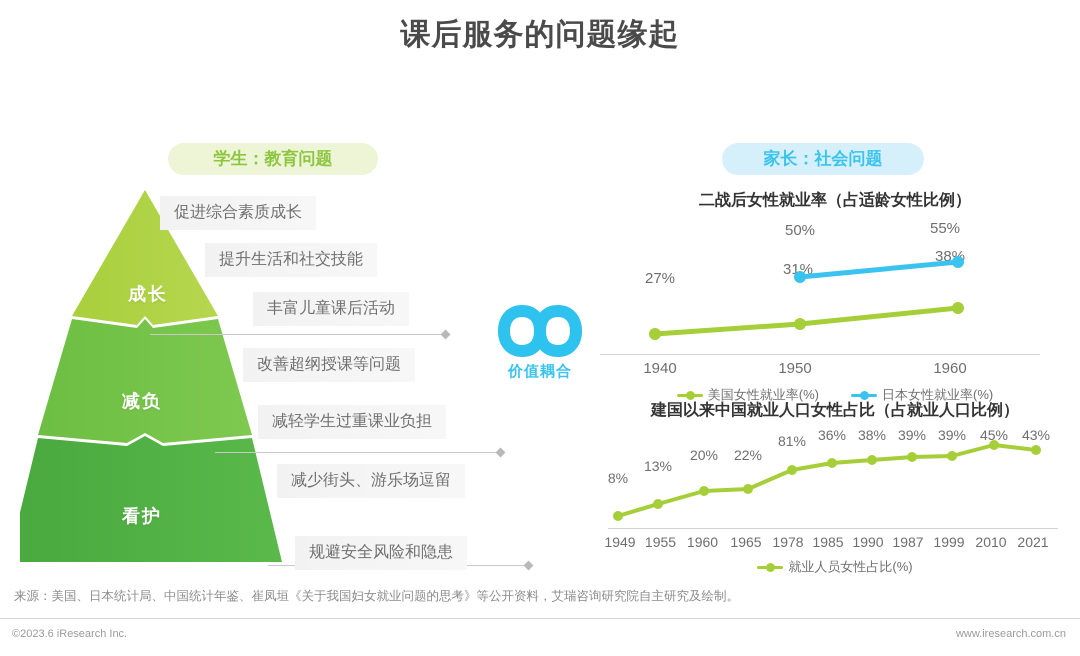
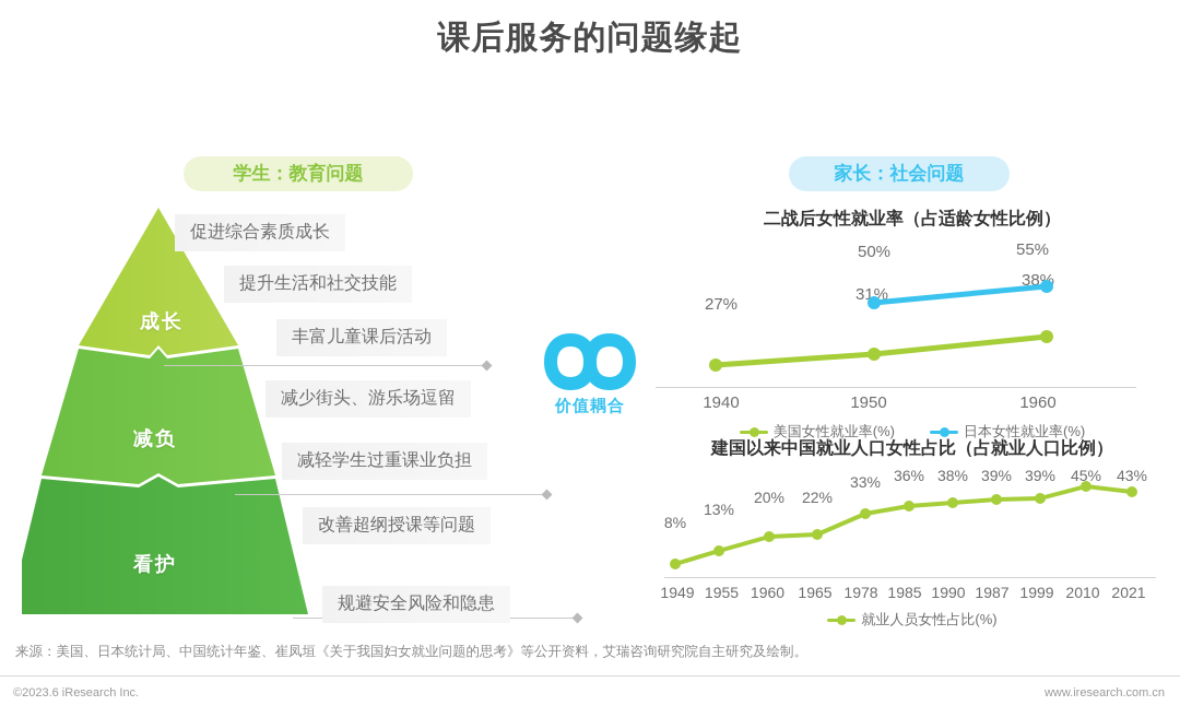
  课后服务的问题缘起
  学生：教育问题
  成长
  减负
  看护
  促进综合素质成长
  提升生活和社交技能
  丰富儿童课后活动
- 改善超纲授课等问题
+ 减少街头、游乐场逗留
  减轻学生过重课业负担
- 减少街头、游乐场逗留
+ 改善超纲授课等问题
  规避安全风险和隐患
  价值耦合
  家长：社会问题
  二战后女性就业率（占适龄女性比例）
  50%
  55%
  27%
  31%
  1940
  1950
  1960
  美国女性就业率(%)
  日本女性就业率(%)
  建国以来中国就业人口女性占比（占就业人口比例）
  8%
  13%
  20%
  22%
- 81%
+ 33%
  36%
  38%
  39%
  39%
  45%
  43%
  1949
  1955
  1960
  1965
  1978
  1985
  1990
  1987
  1999
  2010
  2021
  就业人员女性占比(%)
  来源：美国、日本统计局、中国统计年鉴、崔凤垣《关于我国妇女就业问题的思考》等公开资料，艾瑞咨询研究院自主研究及绘制。
  ©2023.6 iResearch Inc.
  www.iresearch.com.cn
